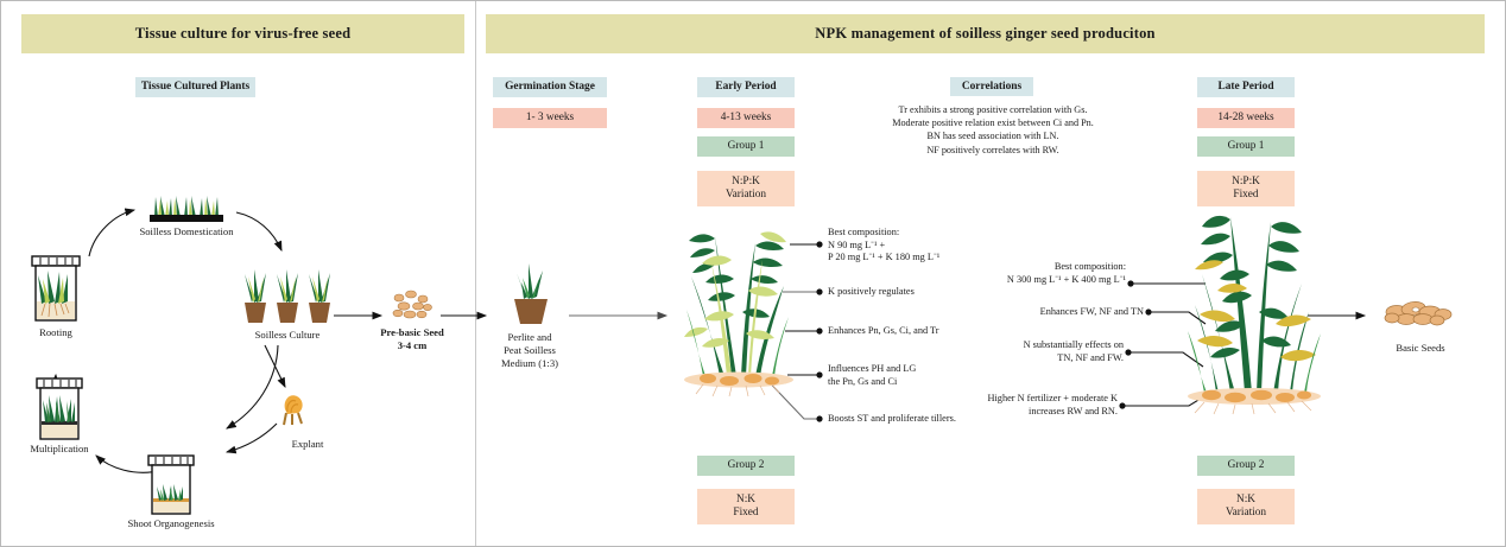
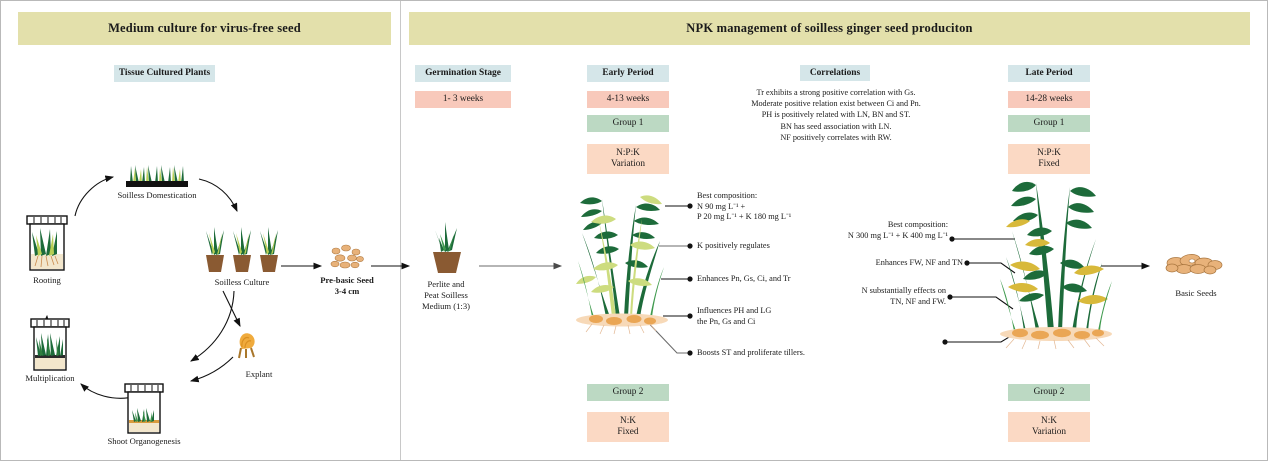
- Tissue culture for virus-free seed
+ Medium culture for virus-free seed
  NPK management of soilless ginger seed produciton
  Tissue Cultured Plants
  Soilless Domestication
  Soilless Culture
  Explant
  Shoot Organogenesis
  Multiplication
  Rooting
  Pre-basic Seed
  3-4 cm
  Perlite and
  Peat Soilless
  Medium (1:3)
  Germination Stage
  1- 3 weeks
  Early Period
  4-13 weeks
  Group 1
  N:P:K
  Variation
  Group 2
  N:K
  Fixed
  Best composition:
  N 90 mg L⁻¹ +
  P 20 mg L⁻¹ + K 180 mg L⁻¹
  K positively regulates
  Enhances Pn, Gs, Ci, and Tr
  Influences PH and LG
  the Pn, Gs and Ci
  Boosts ST and proliferate tillers.
  Correlations
  Tr exhibits a strong positive correlation with Gs.
  Moderate positive relation exist between Ci and Pn.
+ PH is positively related with LN, BN and ST.
  BN has seed association with LN.
  NF positively correlates with RW.
  Late Period
  14-28 weeks
  Group 1
  N:P:K
  Fixed
  Group 2
  N:K
  Variation
  Best composition:
  N 300 mg L⁻¹ + K 400 mg L⁻¹
  Enhances FW, NF and TN
  N substantially effects on
  TN, NF and FW.
- Higher N fertilizer + moderate K
- increases RW and RN.
  Basic Seeds
